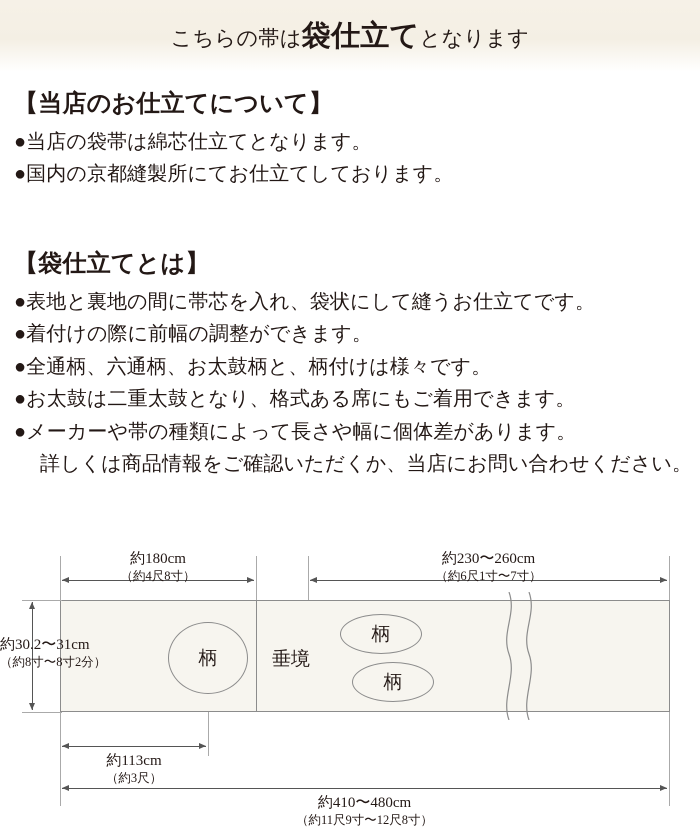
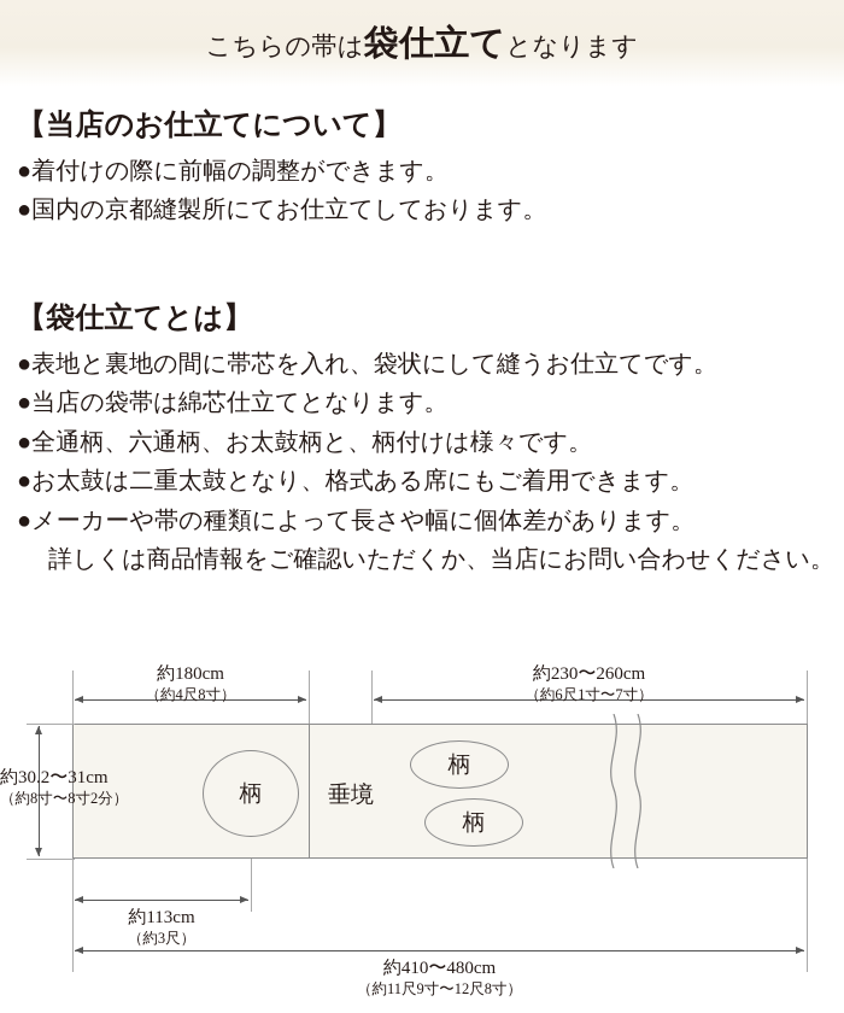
  こちらの帯は袋仕立てとなります
  【当店のお仕立てについて】
- ●当店の袋帯は綿芯仕立てとなります。
+ ●着付けの際に前幅の調整ができます。
  ●国内の京都縫製所にてお仕立てしております。
  【袋仕立てとは】
  ●表地と裏地の間に帯芯を入れ、袋状にして縫うお仕立てです。
- ●着付けの際に前幅の調整ができます。
+ ●当店の袋帯は綿芯仕立てとなります。
  ●全通柄、六通柄、お太鼓柄と、柄付けは様々です。
  ●お太鼓は二重太鼓となり、格式ある席にもご着用できます。
  ●メーカーや帯の種類によって長さや幅に個体差があります。
  詳しくは商品情報をご確認いただくか、当店にお問い合わせください。
  約180cm
  （約4尺8寸）
  約230〜260cm
  （約6尺1寸〜7寸）
  柄
  柄
  柄
  垂境
  約30.2〜31cm
  （約8寸〜8寸2分）
  約113cm
  （約3尺）
  約410〜480cm
  （約11尺9寸〜12尺8寸）
